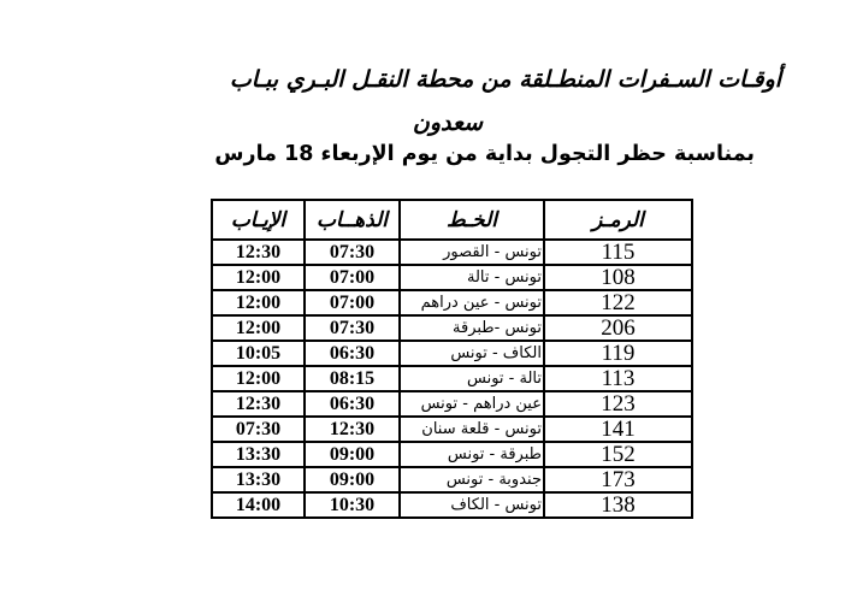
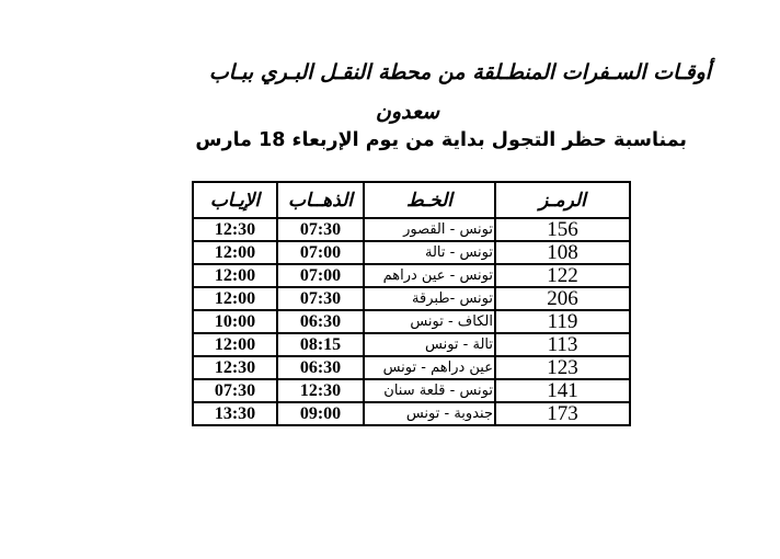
  أوقـات السـفرات المنطـلقة من محطة النقـل البـري ببـاب
  سعدون
  بمناسبة حظر التجول بداية من يوم الإربعاء 18 مارس
  الرمـز	الخـط	الذهــاب	الإيـاب
- 115	تونس - القصور	07:30	12:30
+ 156	تونس - القصور	07:30	12:30
  108	تونس - تالة	07:00	12:00
  122	تونس - عين دراهم	07:00	12:00
  206	تونس -طبرقة	07:30	12:00
- 119	الكاف - تونس	06:30	10:05
+ 119	الكاف - تونس	06:30	10:00
  113	تالة - تونس	08:15	12:00
  123	عين دراهم - تونس	06:30	12:30
  141	تونس - قلعة سنان	12:30	07:30
- 152	طبرقة - تونس	09:00	13:30
  173	جندوبة - تونس	09:00	13:30
- 138	تونس - الكاف	10:30	14:00
